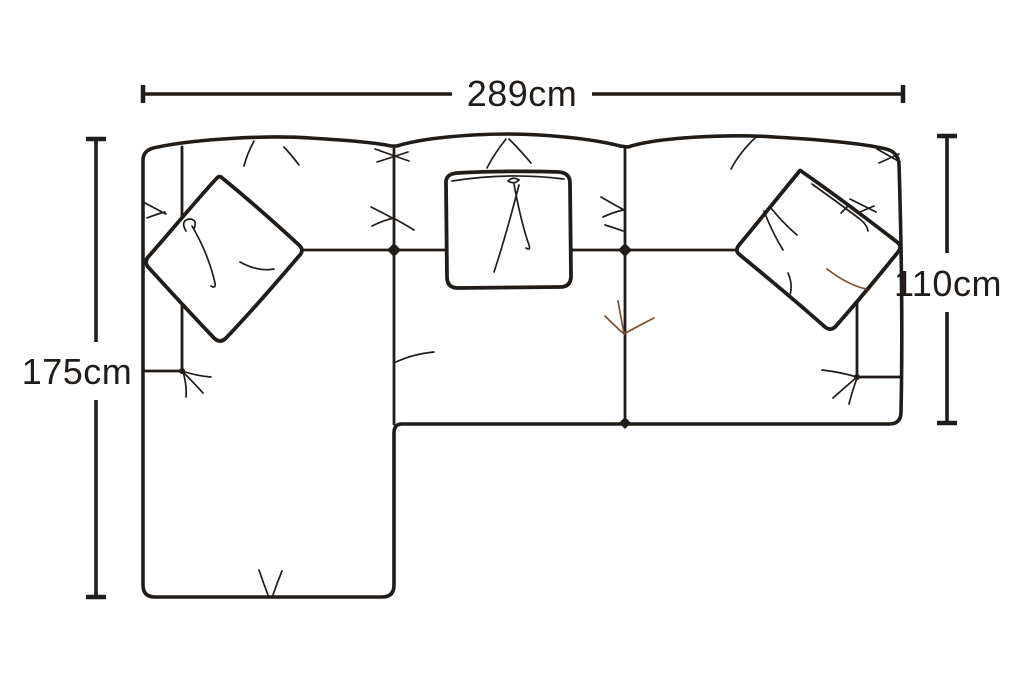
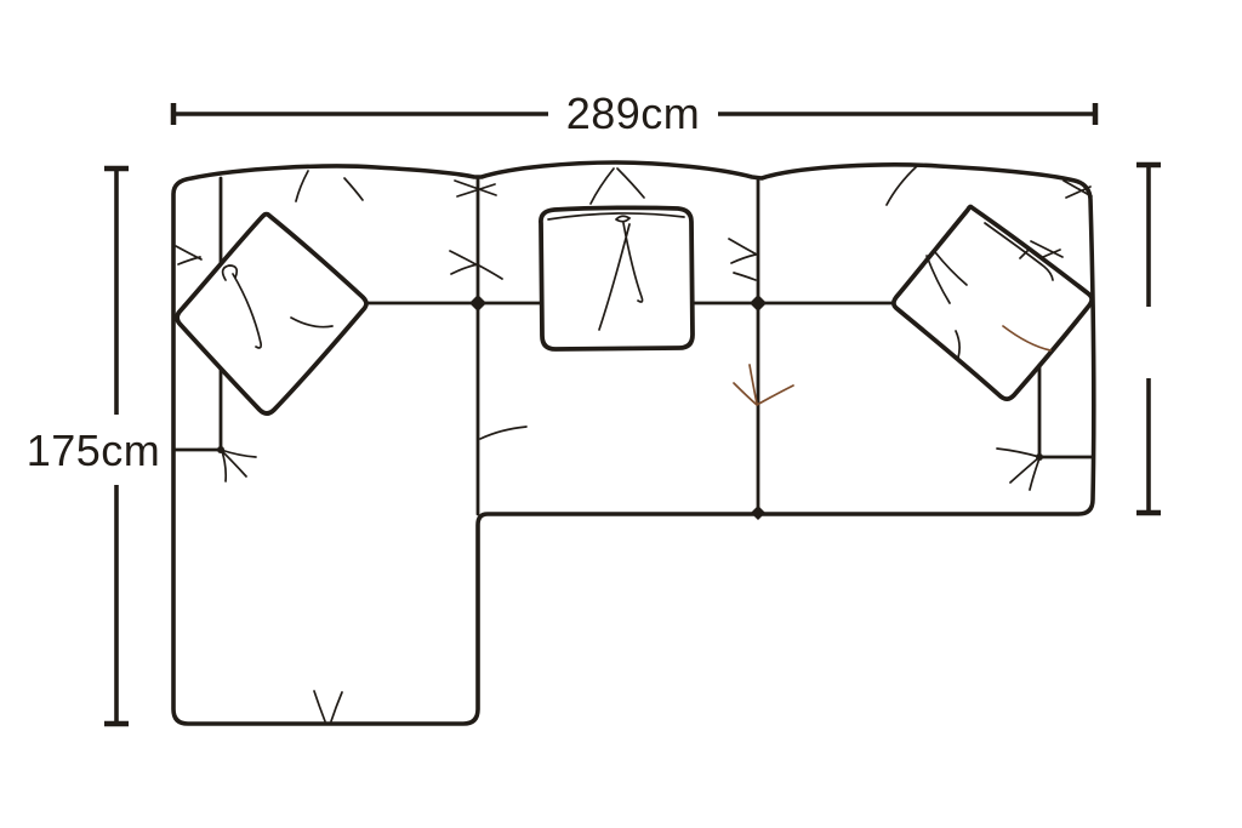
  289cm
  175cm
- 110cm
